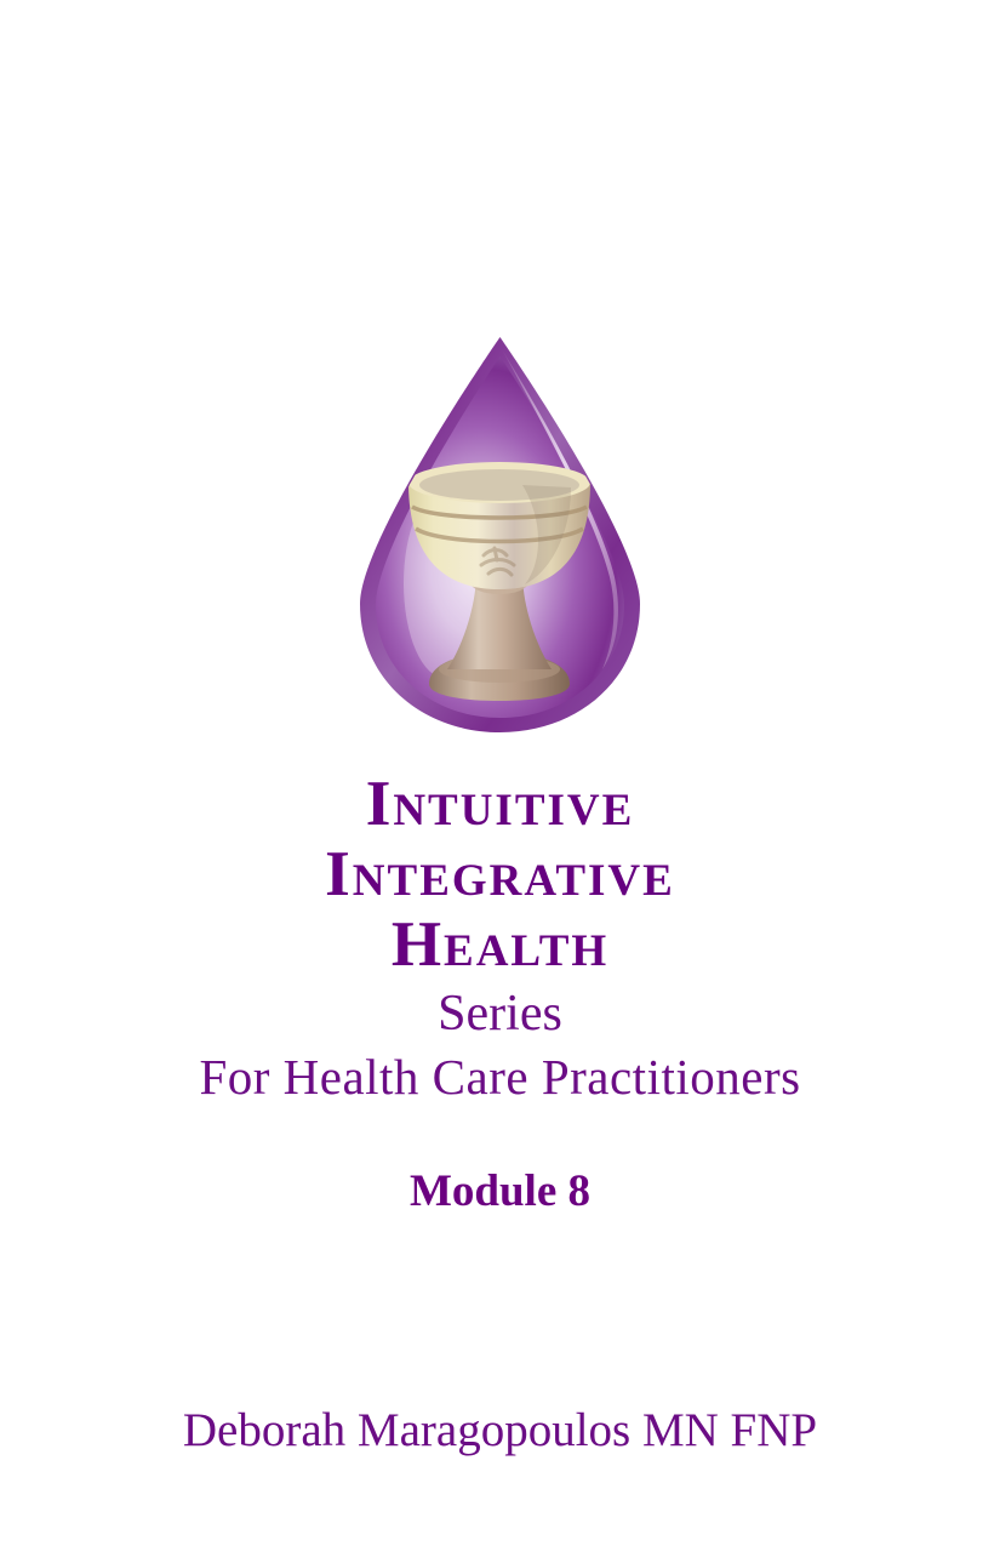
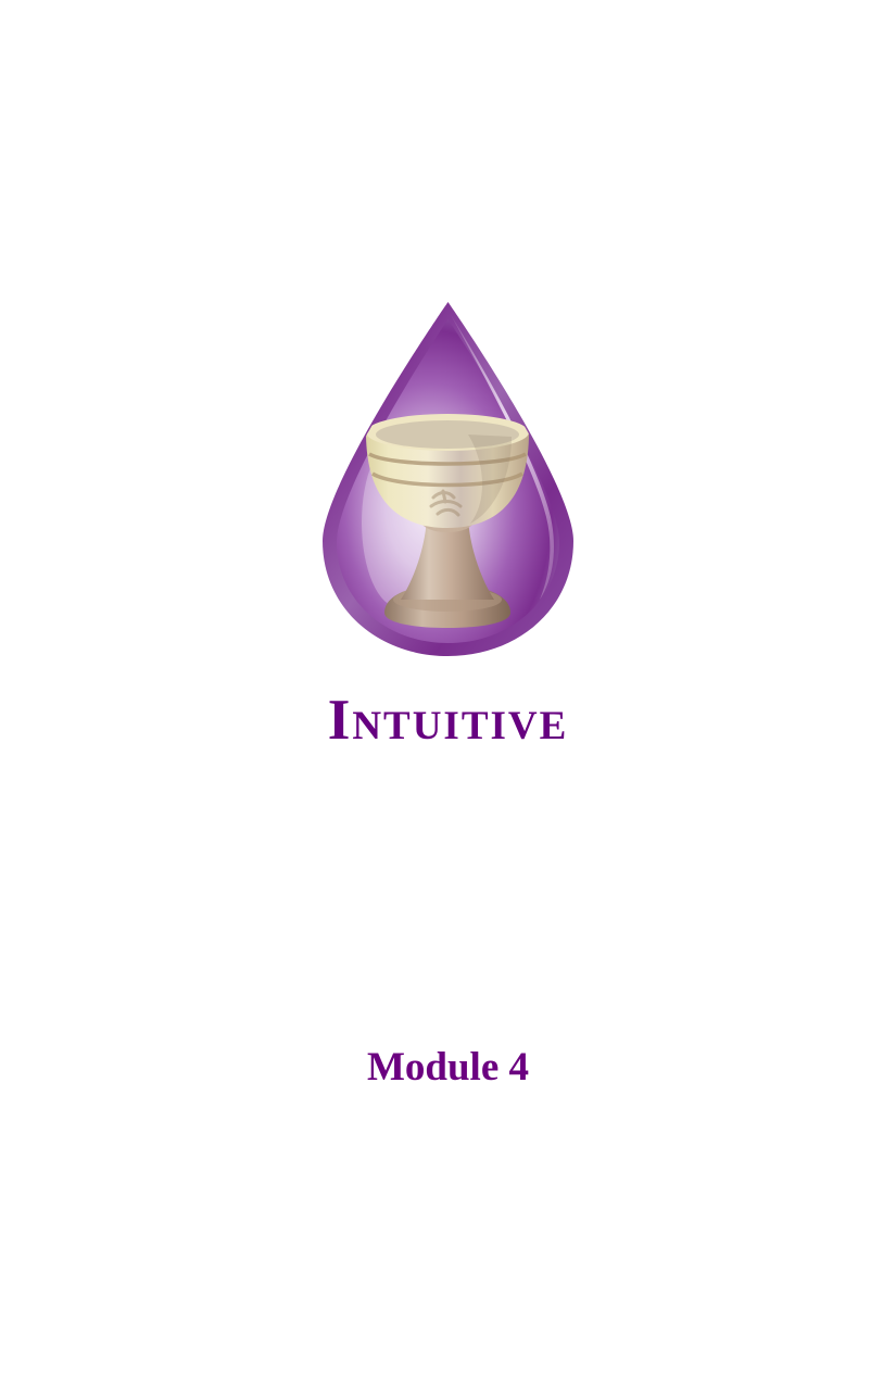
  Intuitive
- Integrative
- Health
- Series
- For Health Care Practitioners
- Module 8
+ Module 4
- Deborah Maragopoulos MN FNP
